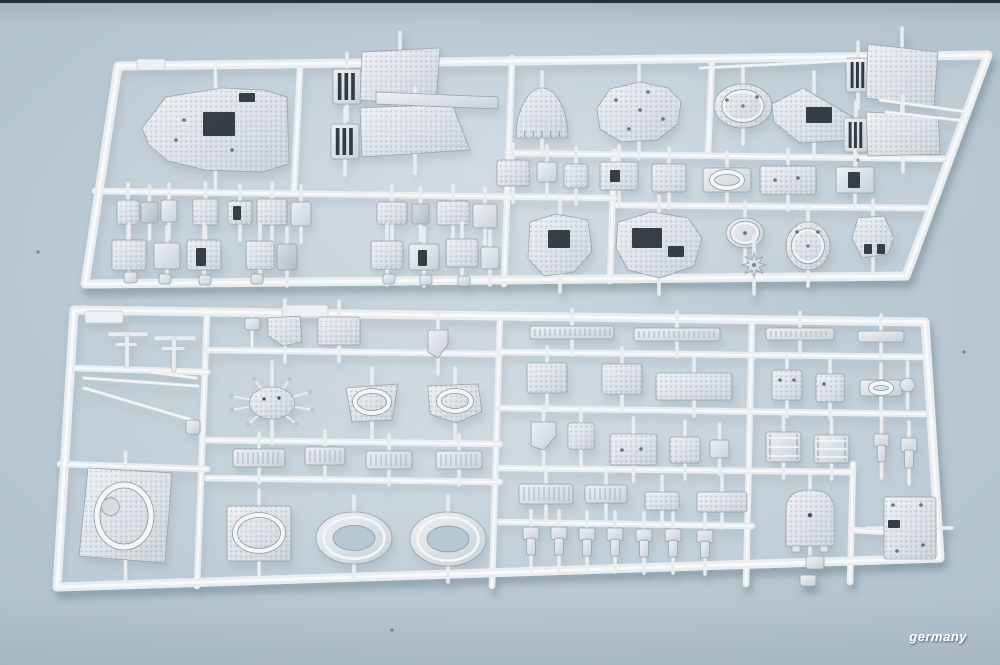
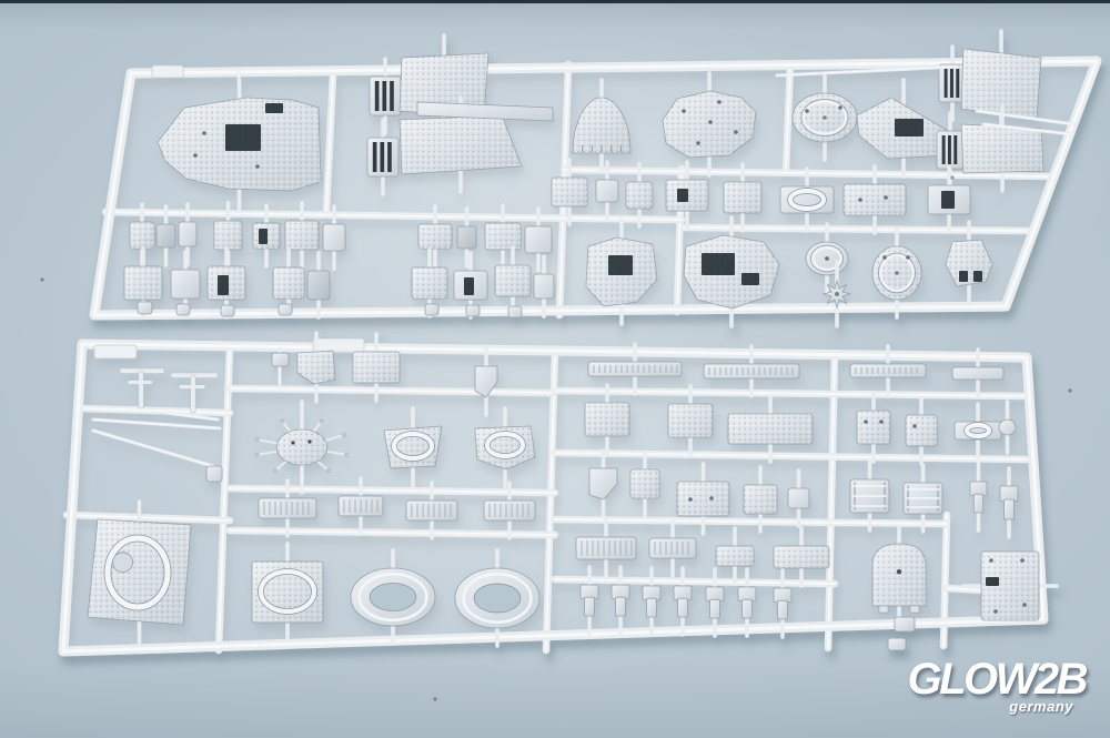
+ GLOW2B
  germany
